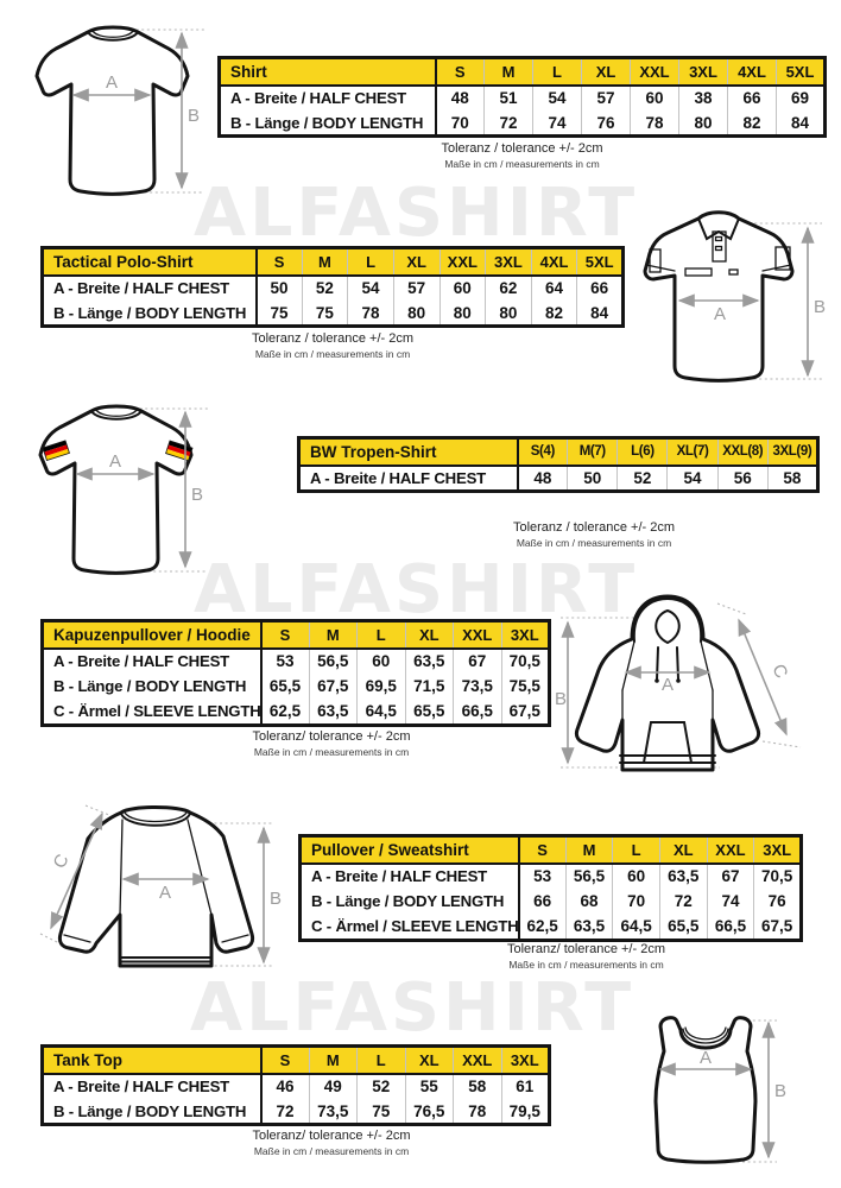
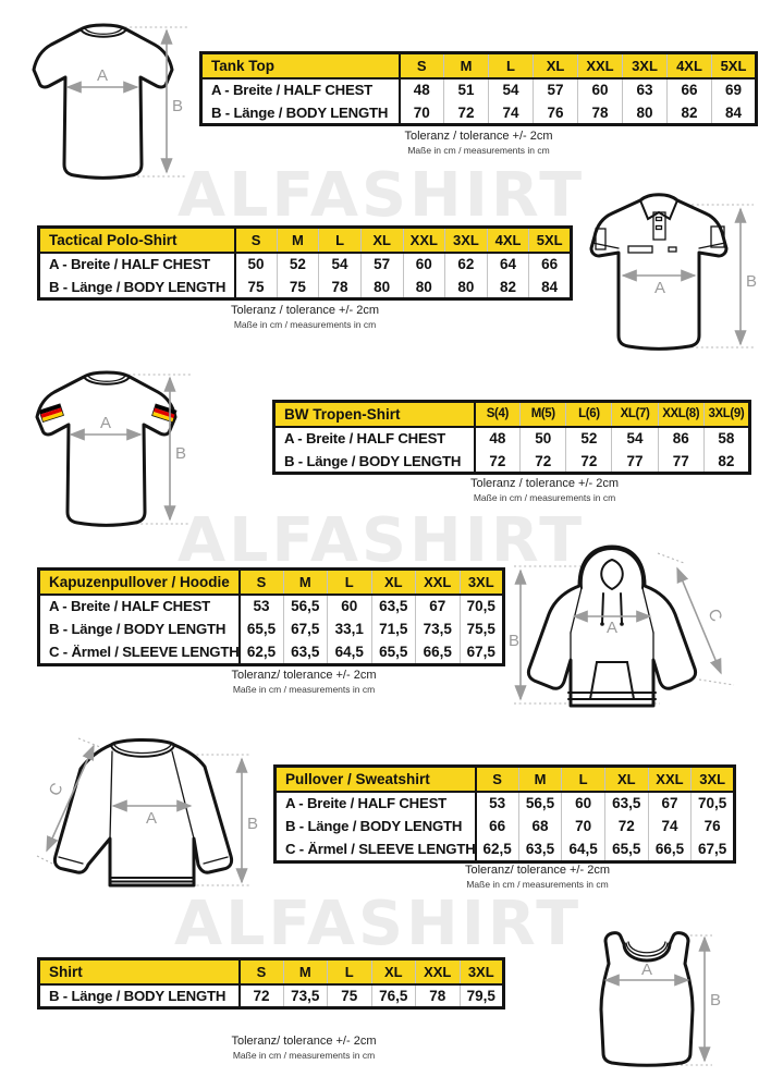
  ALFASHIRT
  ALFASHIRT
  ALFASHIRT
  A
  B
- Shirt	S	M	L	XL	XXL	3XL	4XL	5XL
+ Tank Top	S	M	L	XL	XXL	3XL	4XL	5XL
- A - Breite / HALF CHEST	48	51	54	57	60	38	66	69
+ A - Breite / HALF CHEST	48	51	54	57	60	63	66	69
  B - Länge / BODY LENGTH	70	72	74	76	78	80	82	84
  Toleranz / tolerance +/- 2cm
  Maße in cm / measurements in cm
  Tactical Polo-Shirt	S	M	L	XL	XXL	3XL	4XL	5XL
  A - Breite / HALF CHEST	50	52	54	57	60	62	64	66
  B - Länge / BODY LENGTH	75	75	78	80	80	80	82	84
  Toleranz / tolerance +/- 2cm
  Maße in cm / measurements in cm
  A
  B
  A
  B
- BW Tropen-Shirt	S(4)	M(7)	L(6)	XL(7)	XXL(8)	3XL(9)
+ BW Tropen-Shirt	S(4)	M(5)	L(6)	XL(7)	XXL(8)	3XL(9)
- A - Breite / HALF CHEST	48	50	52	54	56	58
+ A - Breite / HALF CHEST	48	50	52	54	86	58
+ B - Länge / BODY LENGTH	72	72	72	77	77	82
  Toleranz / tolerance +/- 2cm
  Maße in cm / measurements in cm
  Kapuzenpullover / Hoodie	S	M	L	XL	XXL	3XL
  A - Breite / HALF CHEST	53	56,5	60	63,5	67	70,5
- B - Länge / BODY LENGTH	65,5	67,5	69,5	71,5	73,5	75,5
+ B - Länge / BODY LENGTH	65,5	67,5	33,1	71,5	73,5	75,5
  C - Ärmel / SLEEVE LENGTH	62,5	63,5	64,5	65,5	66,5	67,5
  Toleranz/ tolerance +/- 2cm
  Maße in cm / measurements in cm
  A
  B
  A
  B
  Pullover / Sweatshirt	S	M	L	XL	XXL	3XL
  A - Breite / HALF CHEST	53	56,5	60	63,5	67	70,5
  B - Länge / BODY LENGTH	66	68	70	72	74	76
  C - Ärmel / SLEEVE LENGTH	62,5	63,5	64,5	65,5	66,5	67,5
  Toleranz/ tolerance +/- 2cm
  Maße in cm / measurements in cm
- Tank Top	S	M	L	XL	XXL	3XL
+ Shirt	S	M	L	XL	XXL	3XL
- A - Breite / HALF CHEST	46	49	52	55	58	61
  B - Länge / BODY LENGTH	72	73,5	75	76,5	78	79,5
  Toleranz/ tolerance +/- 2cm
  Maße in cm / measurements in cm
  A
  B
